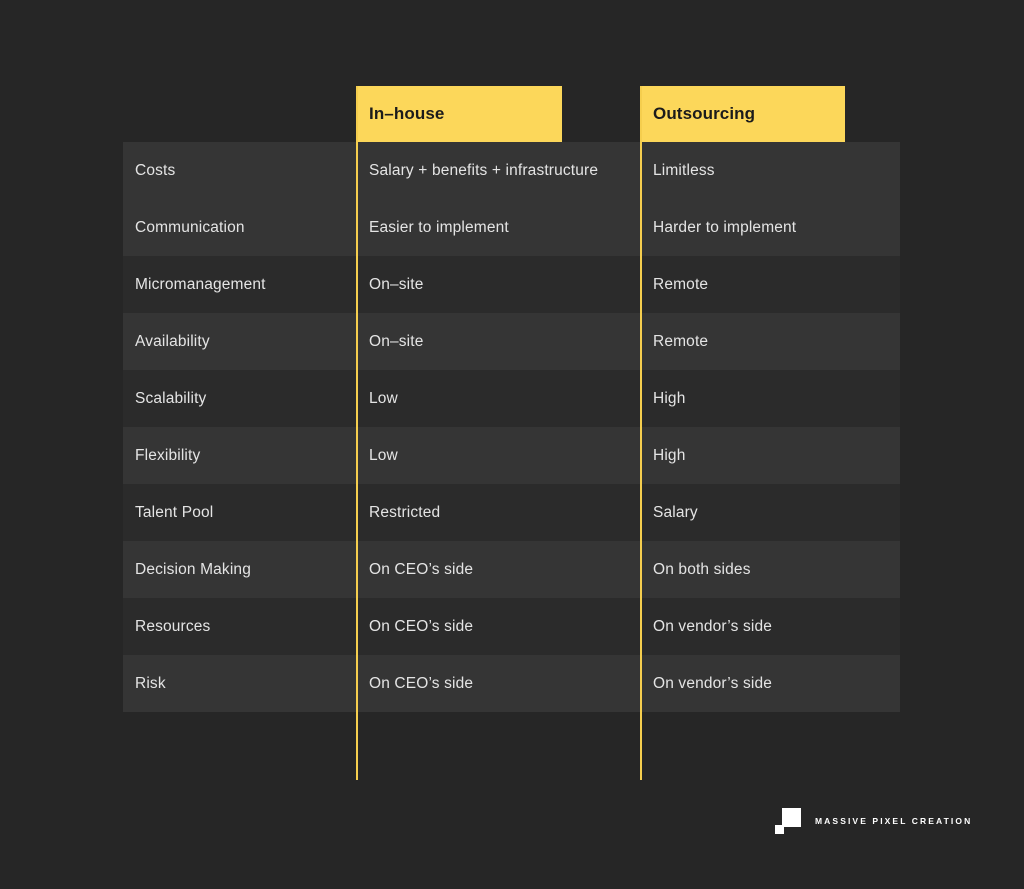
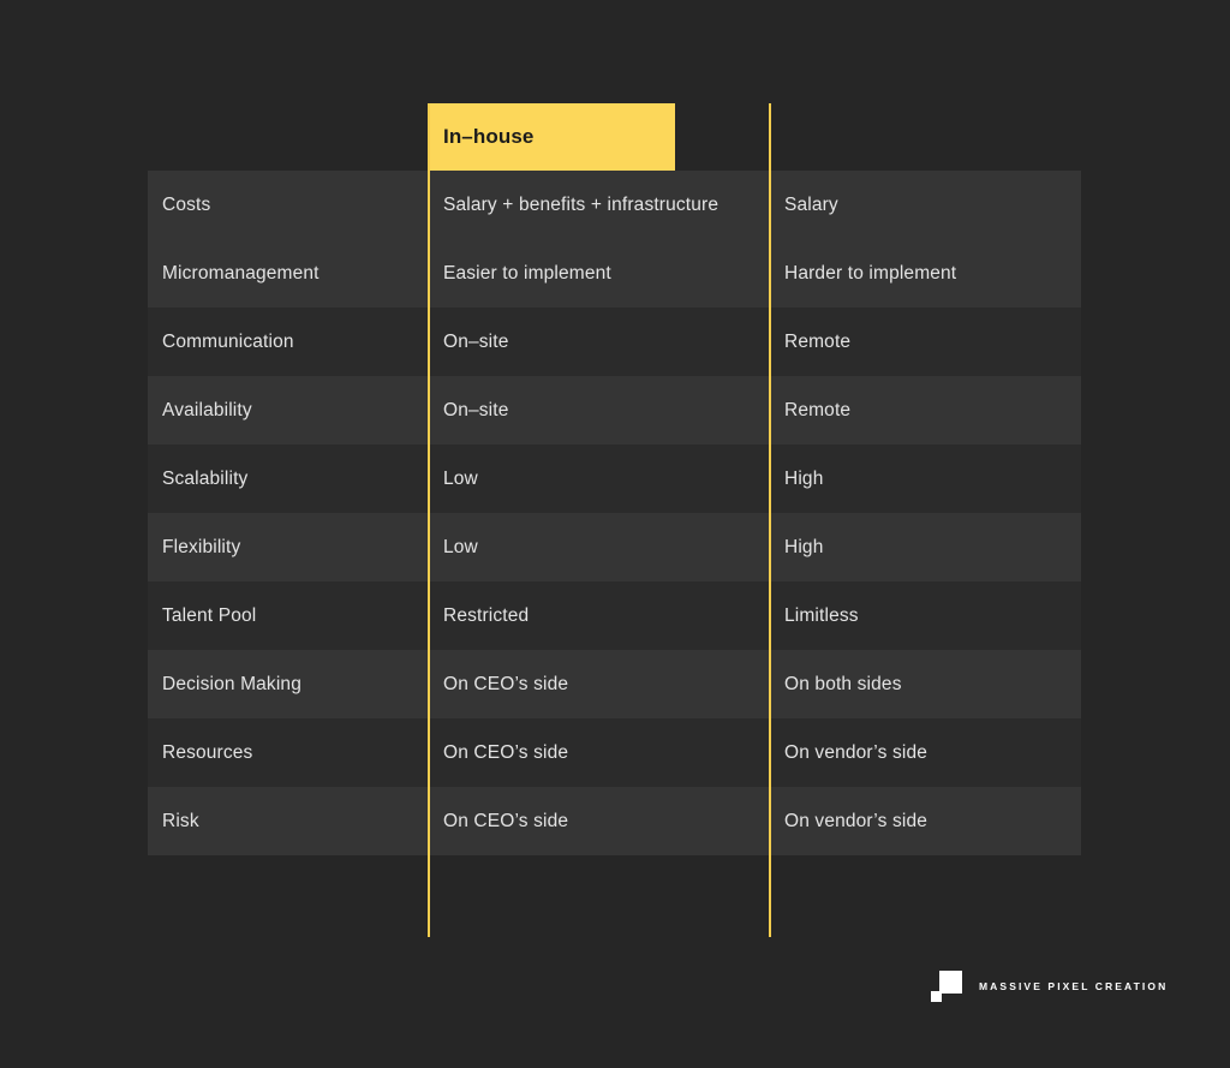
  In–house
- Outsourcing
  Costs
  Salary + benefits + infrastructure
- Limitless
+ Salary
- Communication
+ Micromanagement
  Easier to implement
  Harder to implement
- Micromanagement
+ Communication
  On–site
  Remote
  Availability
  On–site
  Remote
  Scalability
  Low
  High
  Flexibility
  Low
  High
  Talent Pool
  Restricted
- Salary
+ Limitless
  Decision Making
  On CEO’s side
  On both sides
  Resources
  On CEO’s side
  On vendor’s side
  Risk
  On CEO’s side
  On vendor’s side
  MASSIVE PIXEL CREATION
